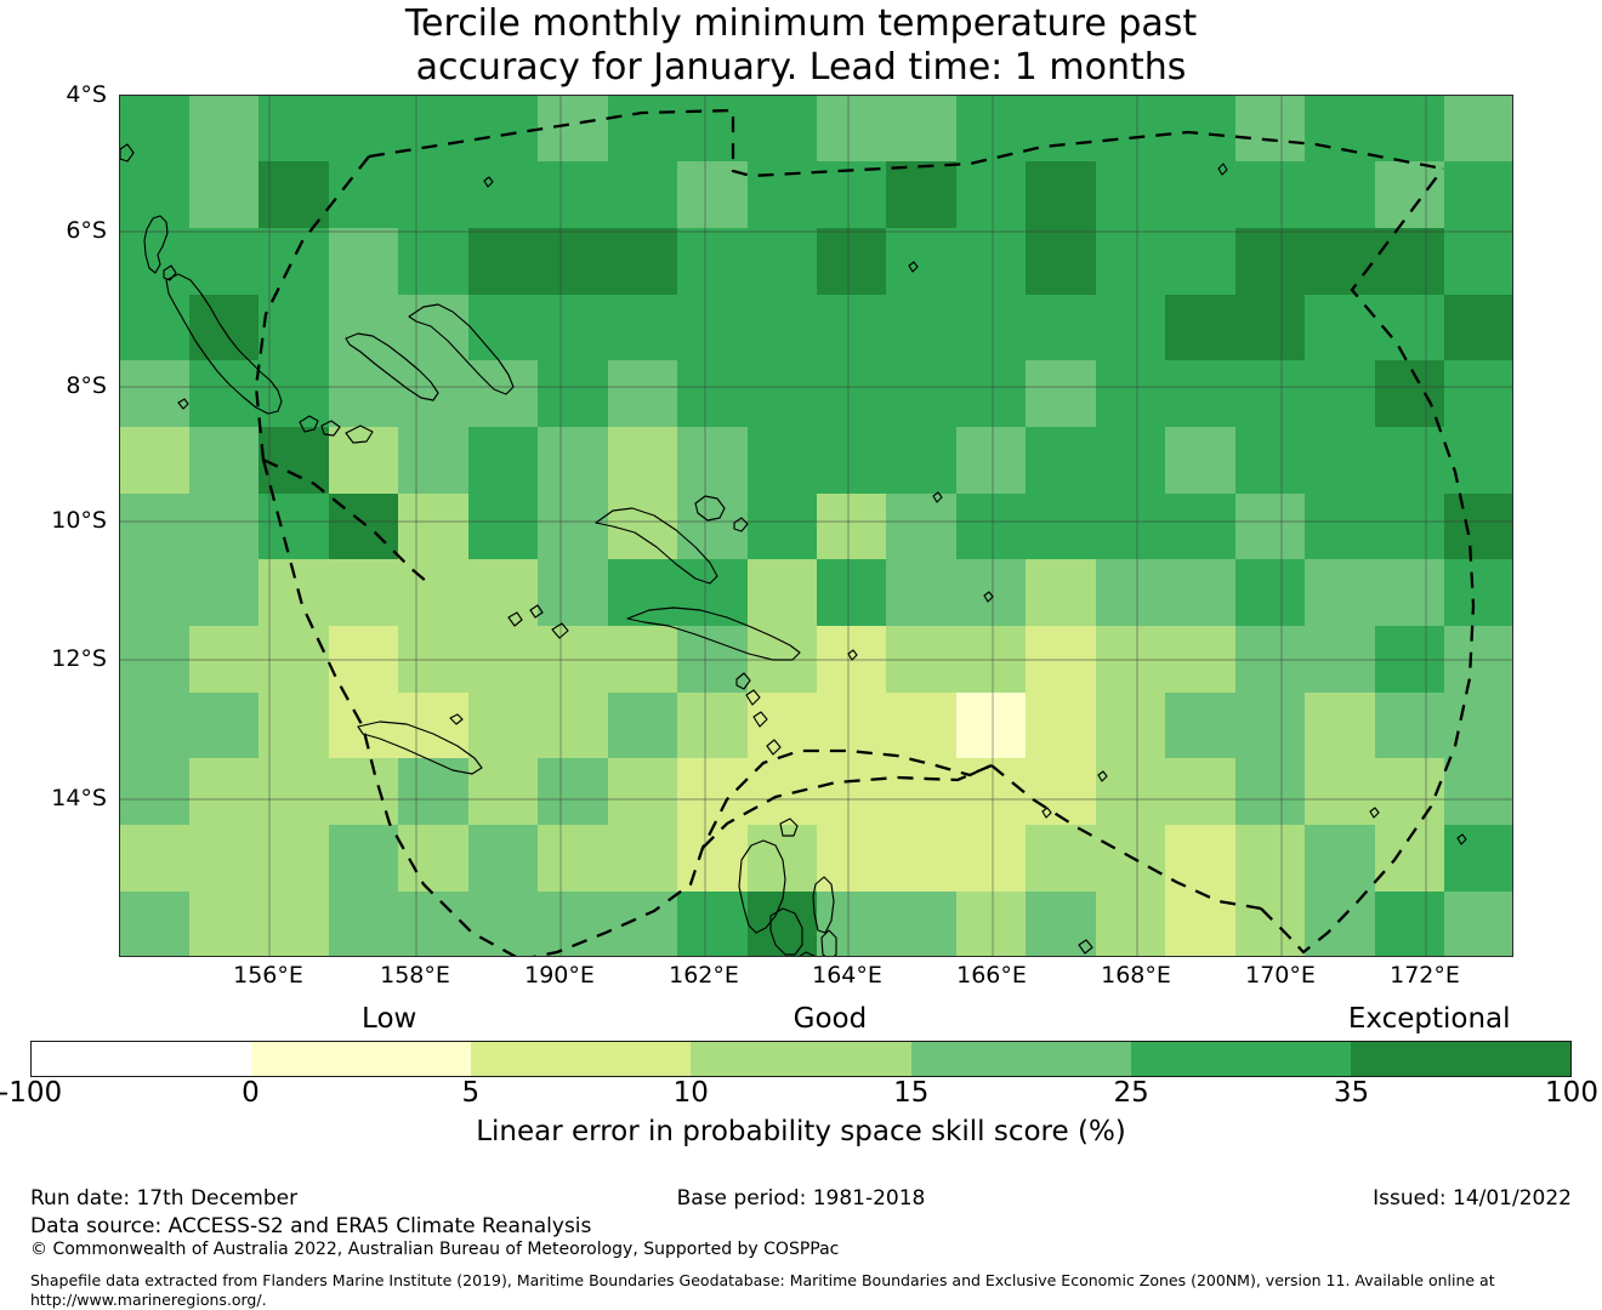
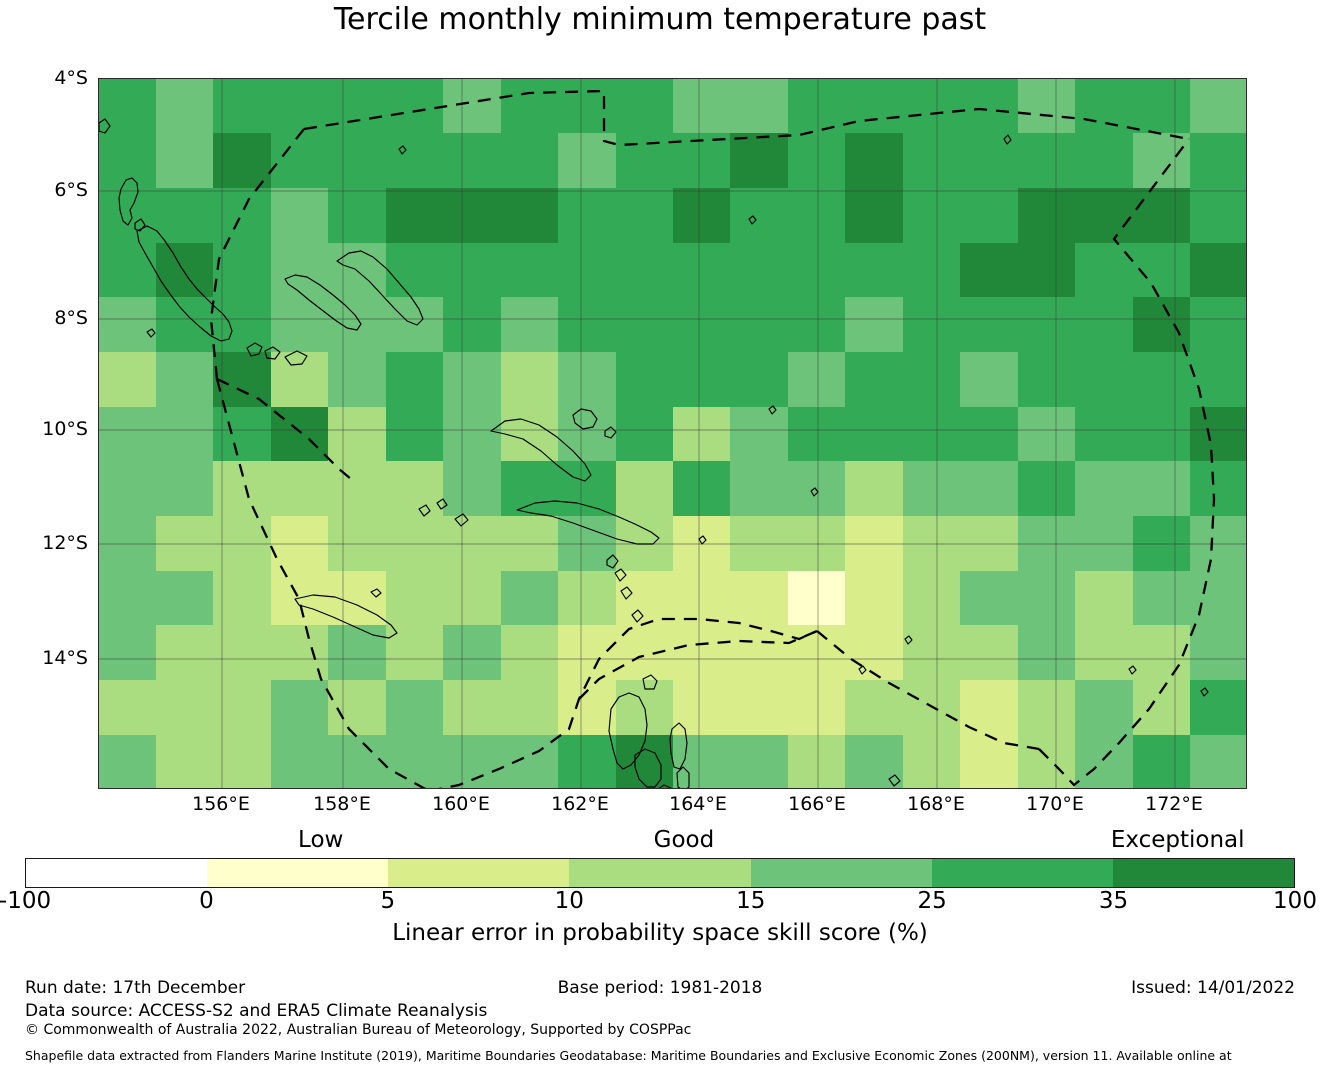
  Tercile monthly minimum temperature past
- accuracy for January. Lead time: 1 months
  4°S
  6°S
  8°S
  10°S
  12°S
  14°S
  156°E
  158°E
- 190°E
+ 160°E
  162°E
  164°E
  166°E
  168°E
  170°E
  172°E
  Low
  Good
  Exceptional
  -100
  0
  5
  10
  15
  25
  35
  100
  Linear error in probability space skill score (%)
  Run date: 17th December
  Base period: 1981-2018
  Issued: 14/01/2022
  Data source: ACCESS-S2 and ERA5 Climate Reanalysis
  © Commonwealth of Australia 2022, Australian Bureau of Meteorology, Supported by COSPPac
  Shapefile data extracted from Flanders Marine Institute (2019), Maritime Boundaries Geodatabase: Maritime Boundaries and Exclusive Economic Zones (200NM), version 11. Available online at
- http://www.marineregions.org/.
